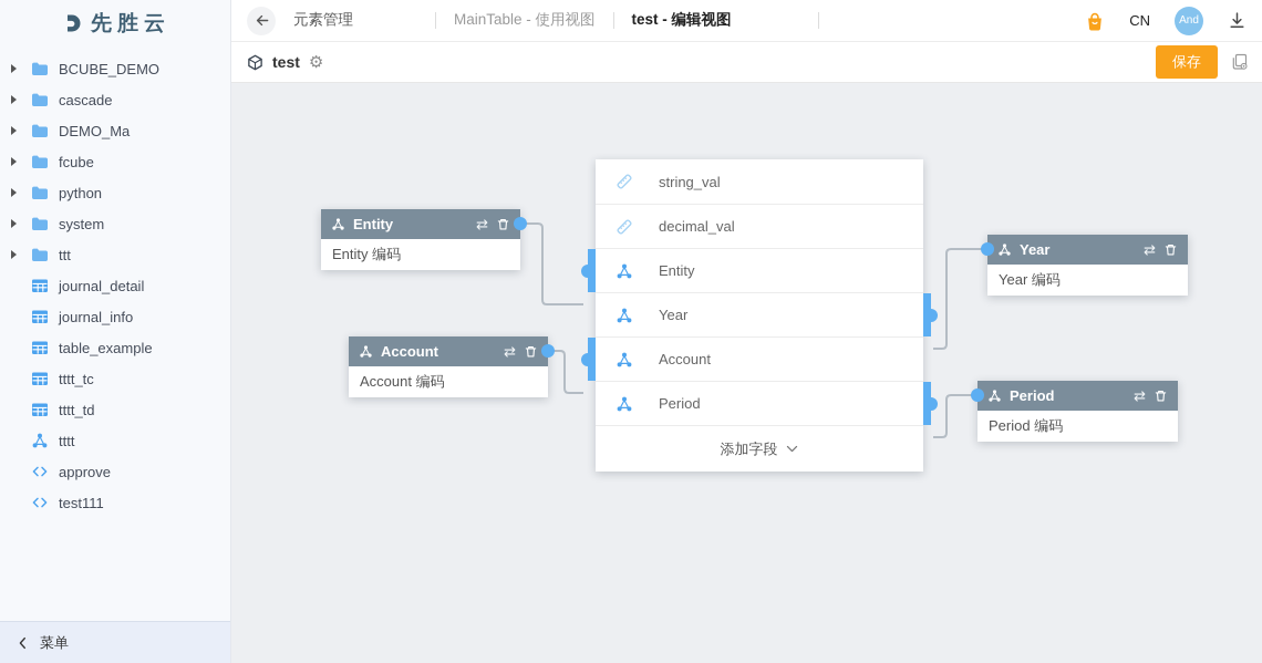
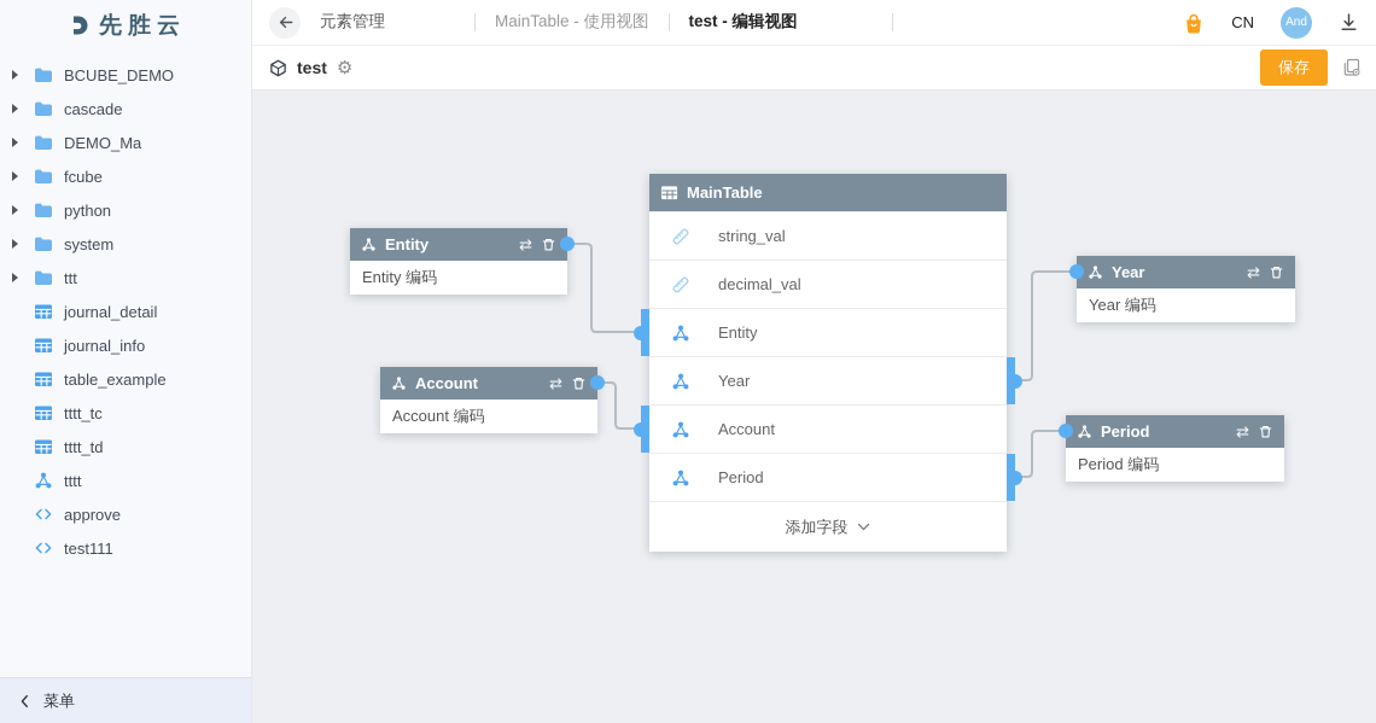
  先胜云
  BCUBE_DEMO
  cascade
  DEMO_Ma
  fcube
  python
  system
  ttt
  journal_detail
  journal_info
  table_example
  tttt_tc
  tttt_td
  tttt
  approve
  test111
  菜单
  元素管理
  MainTable - 使用视图
  test - 编辑视图
  CN
  And
  test
  ⚙
  保存
+ MainTable
  string_val
  decimal_val
  Entity
  Year
  Account
  Period
  添加字段
  Entity
  ⇄
  Entity 编码
  Account
  ⇄
  Account 编码
  Year
  ⇄
  Year 编码
  Period
  ⇄
  Period 编码
